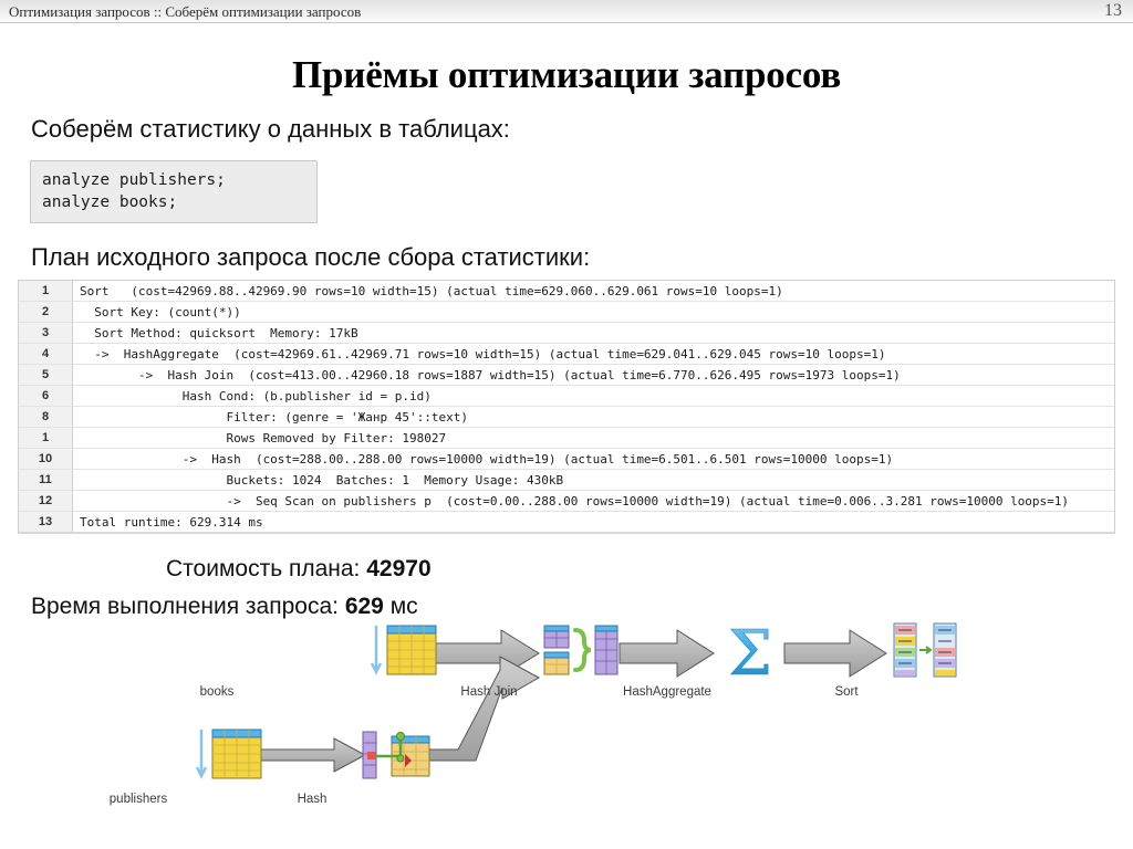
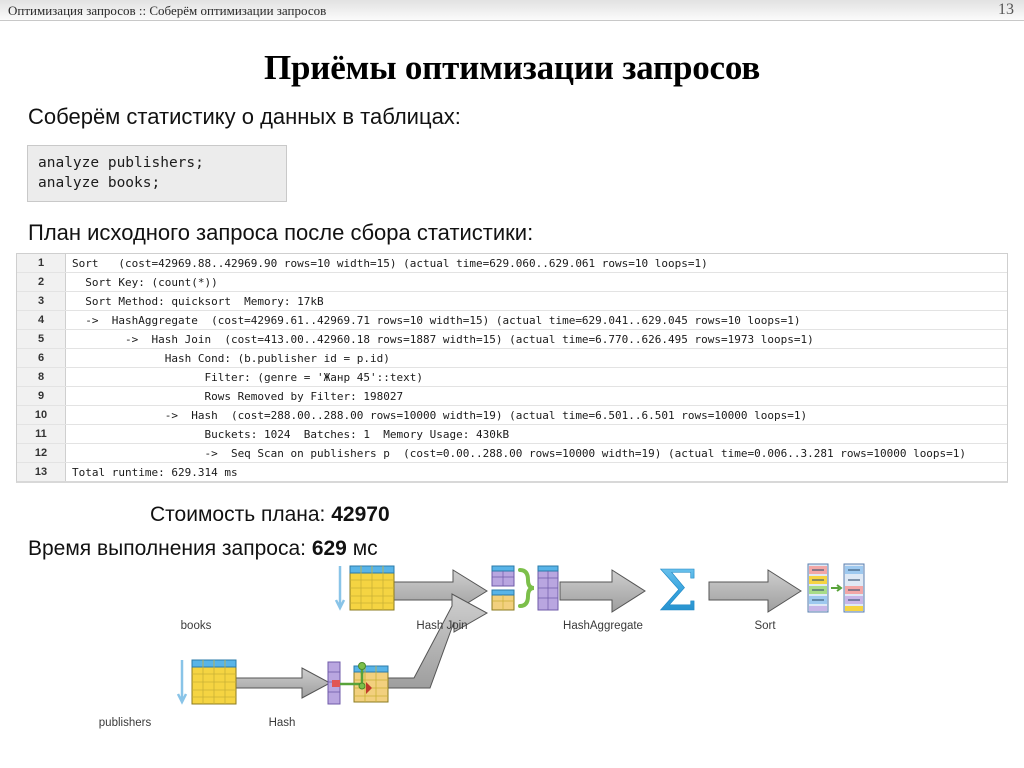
  Оптимизация запросов :: Соберём оптимизации запросов
  13
  Приёмы оптимизации запросов
  Соберём статистику о данных в таблицах:
  analyze publishers;
  analyze books;
  План исходного запроса после сбора статистики:
  1	Sort (cost=42969.88..42969.90 rows=10 width=15) (actual time=629.060..629.061 rows=10 loops=1)
  2	Sort Key: (count(*))
  3	Sort Method: quicksort Memory: 17kB
  4	-> HashAggregate (cost=42969.61..42969.71 rows=10 width=15) (actual time=629.041..629.045 rows=10 loops=1)
  5	-> Hash Join (cost=413.00..42960.18 rows=1887 width=15) (actual time=6.770..626.495 rows=1973 loops=1)
  6	Hash Cond: (b.publisher id = p.id)
  8	Filter: (genre = 'Жанр 45'::text)
- 1	Rows Removed by Filter: 198027
+ 9	Rows Removed by Filter: 198027
  10	-> Hash (cost=288.00..288.00 rows=10000 width=19) (actual time=6.501..6.501 rows=10000 loops=1)
  11	Buckets: 1024 Batches: 1 Memory Usage: 430kB
  12	-> Seq Scan on publishers p (cost=0.00..288.00 rows=10000 width=19) (actual time=0.006..3.281 rows=10000 loops=1)
  13	Total runtime: 629.314 ms
  Стоимость плана: 42970
  Время выполнения запроса: 629 мс
  Σ
  books
  Hash Join
  HashAggregate
  Sort
  publishers
  Hash
